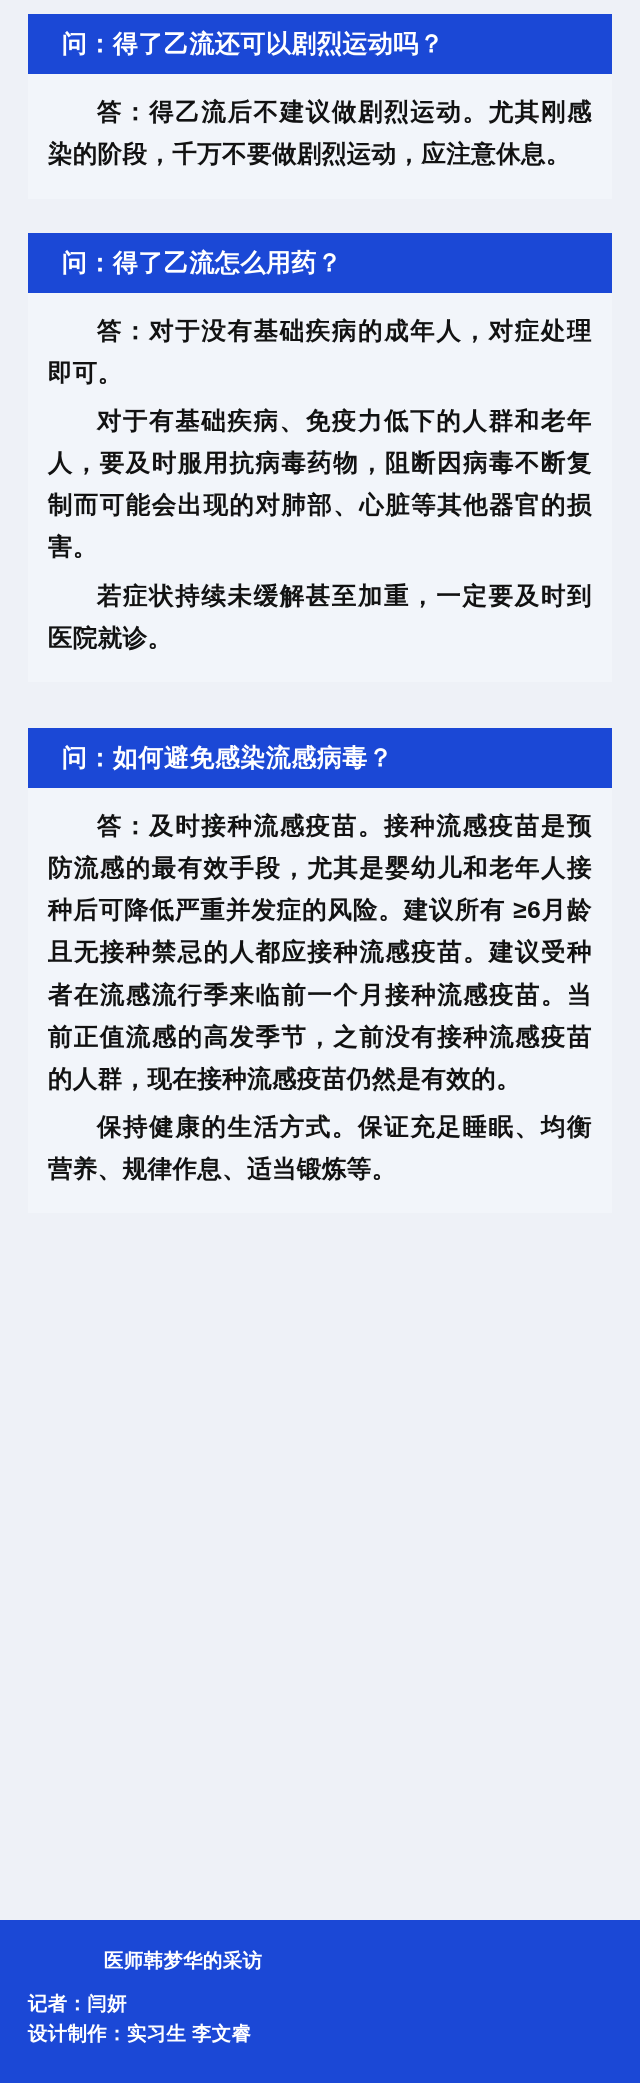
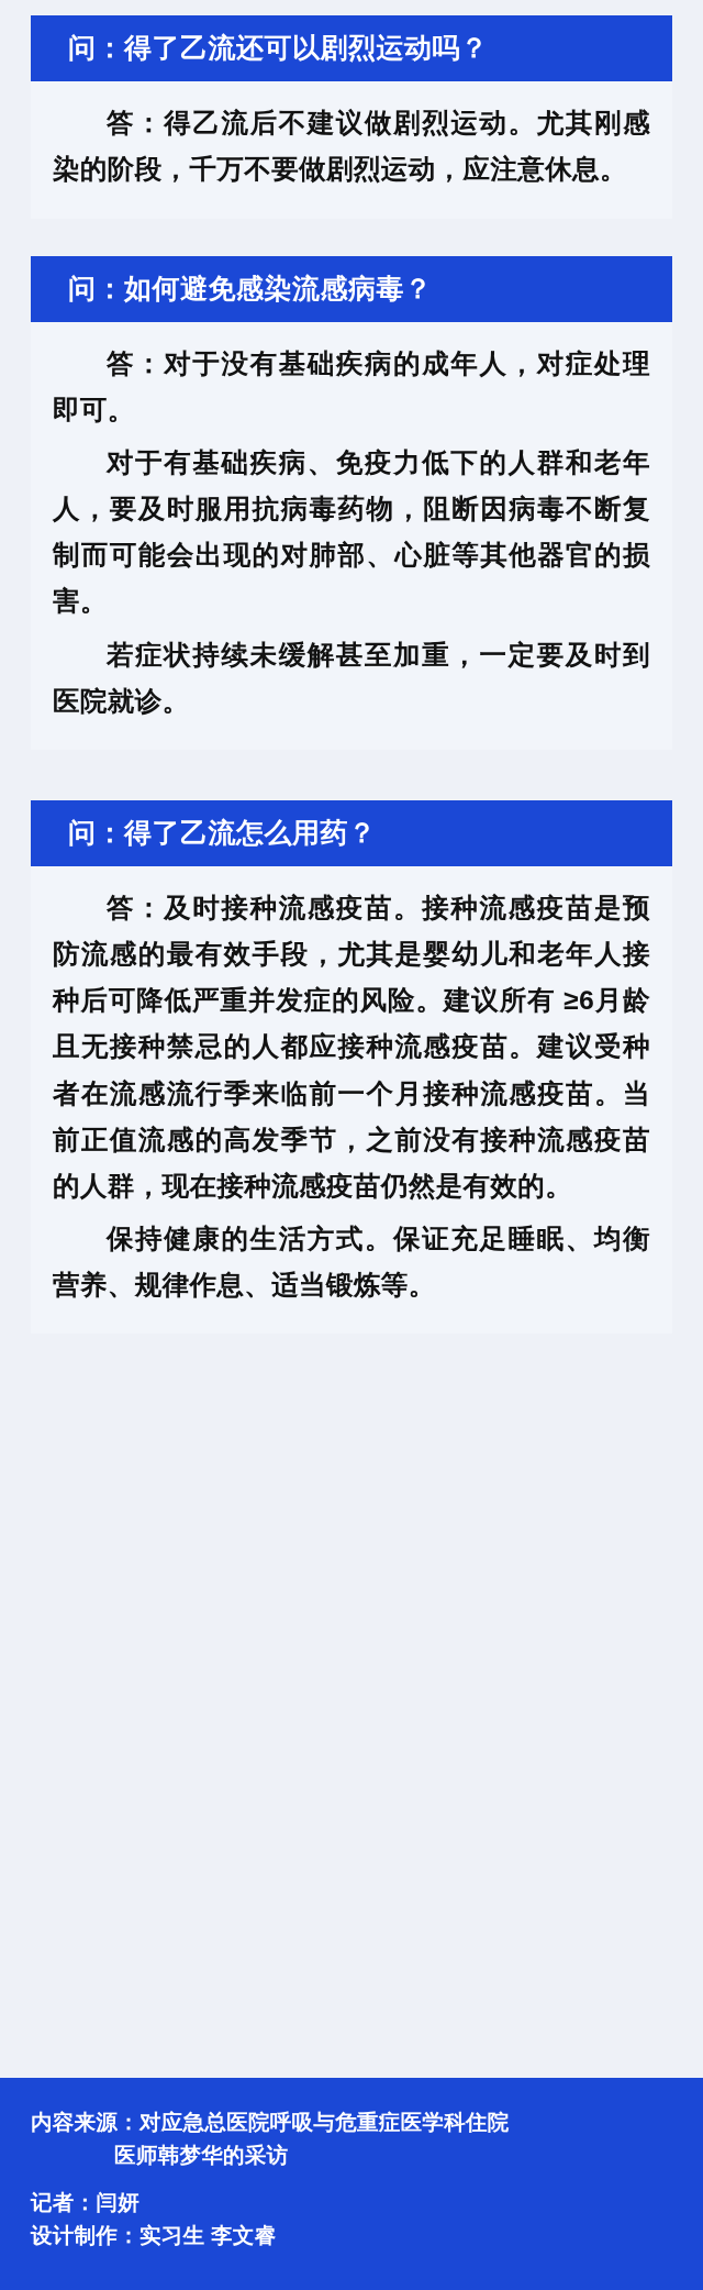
  问：得了乙流还可以剧烈运动吗？
  答：得乙流后不建议做剧烈运动。尤其刚感染的阶段，千万不要做剧烈运动，应注意休息。
- 问：得了乙流怎么用药？
+ 问：如何避免感染流感病毒？
  答：对于没有基础疾病的成年人，对症处理即可。
  对于有基础疾病、免疫力低下的人群和老年人，要及时服用抗病毒药物，阻断因病毒不断复制而可能会出现的对肺部、心脏等其他器官的损害。
  若症状持续未缓解甚至加重，一定要及时到医院就诊。
- 问：如何避免感染流感病毒？
+ 问：得了乙流怎么用药？
  答：及时接种流感疫苗。接种流感疫苗是预防流感的最有效手段，尤其是婴幼儿和老年人接种后可降低严重并发症的风险。建议所有 ≥6月龄且无接种禁忌的人都应接种流感疫苗。建议受种者在流感流行季来临前一个月接种流感疫苗。当前正值流感的高发季节，之前没有接种流感疫苗的人群，现在接种流感疫苗仍然是有效的。
  保持健康的生活方式。保证充足睡眠、均衡营养、规律作息、适当锻炼等。
+ 内容来源：对应急总医院呼吸与危重症医学科住院
  医师韩梦华的采访
  记者：闫妍
  设计制作：实习生 李文睿
